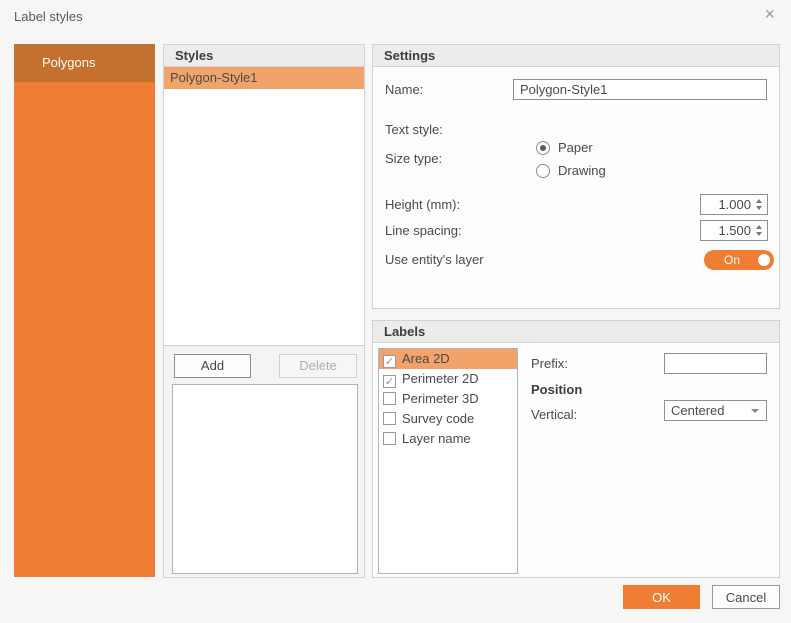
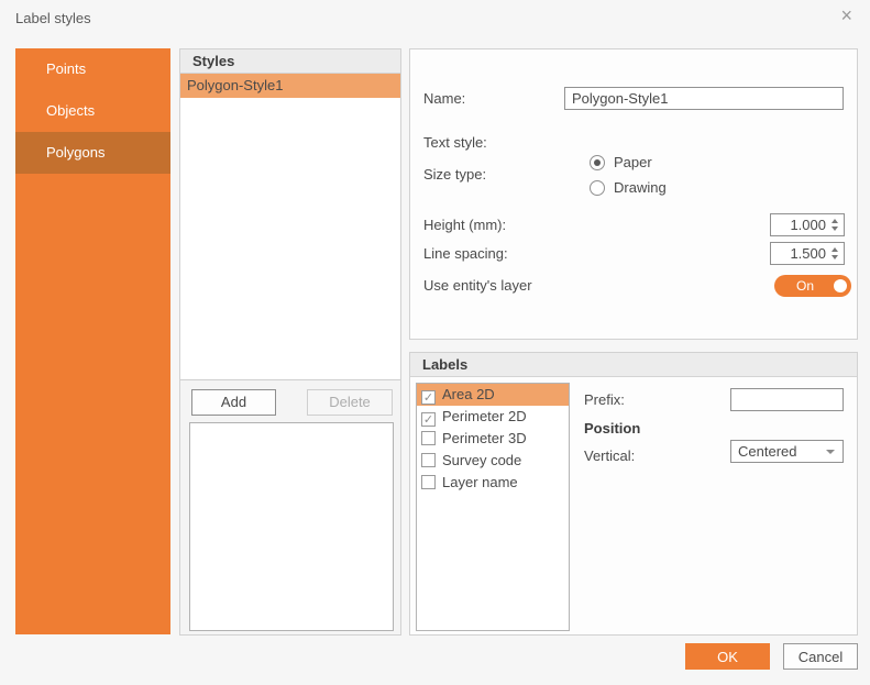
  Label styles
  ×
+ Points
+ Objects
  Polygons
  Styles
  Polygon-Style1
  Add
  Delete
- Settings
  Name:
  Polygon-Style1
  Text style:
  Size type:
  Paper
  Drawing
  Height (mm):
  1.000
  Line spacing:
  1.500
  Use entity's layer
  On
  Labels
  ✓ Area 2D
  ✓ Perimeter 2D
  Perimeter 3D
  Survey code
  Layer name
  Prefix:
  Position
  Vertical:
  Centered
  OK
  Cancel
